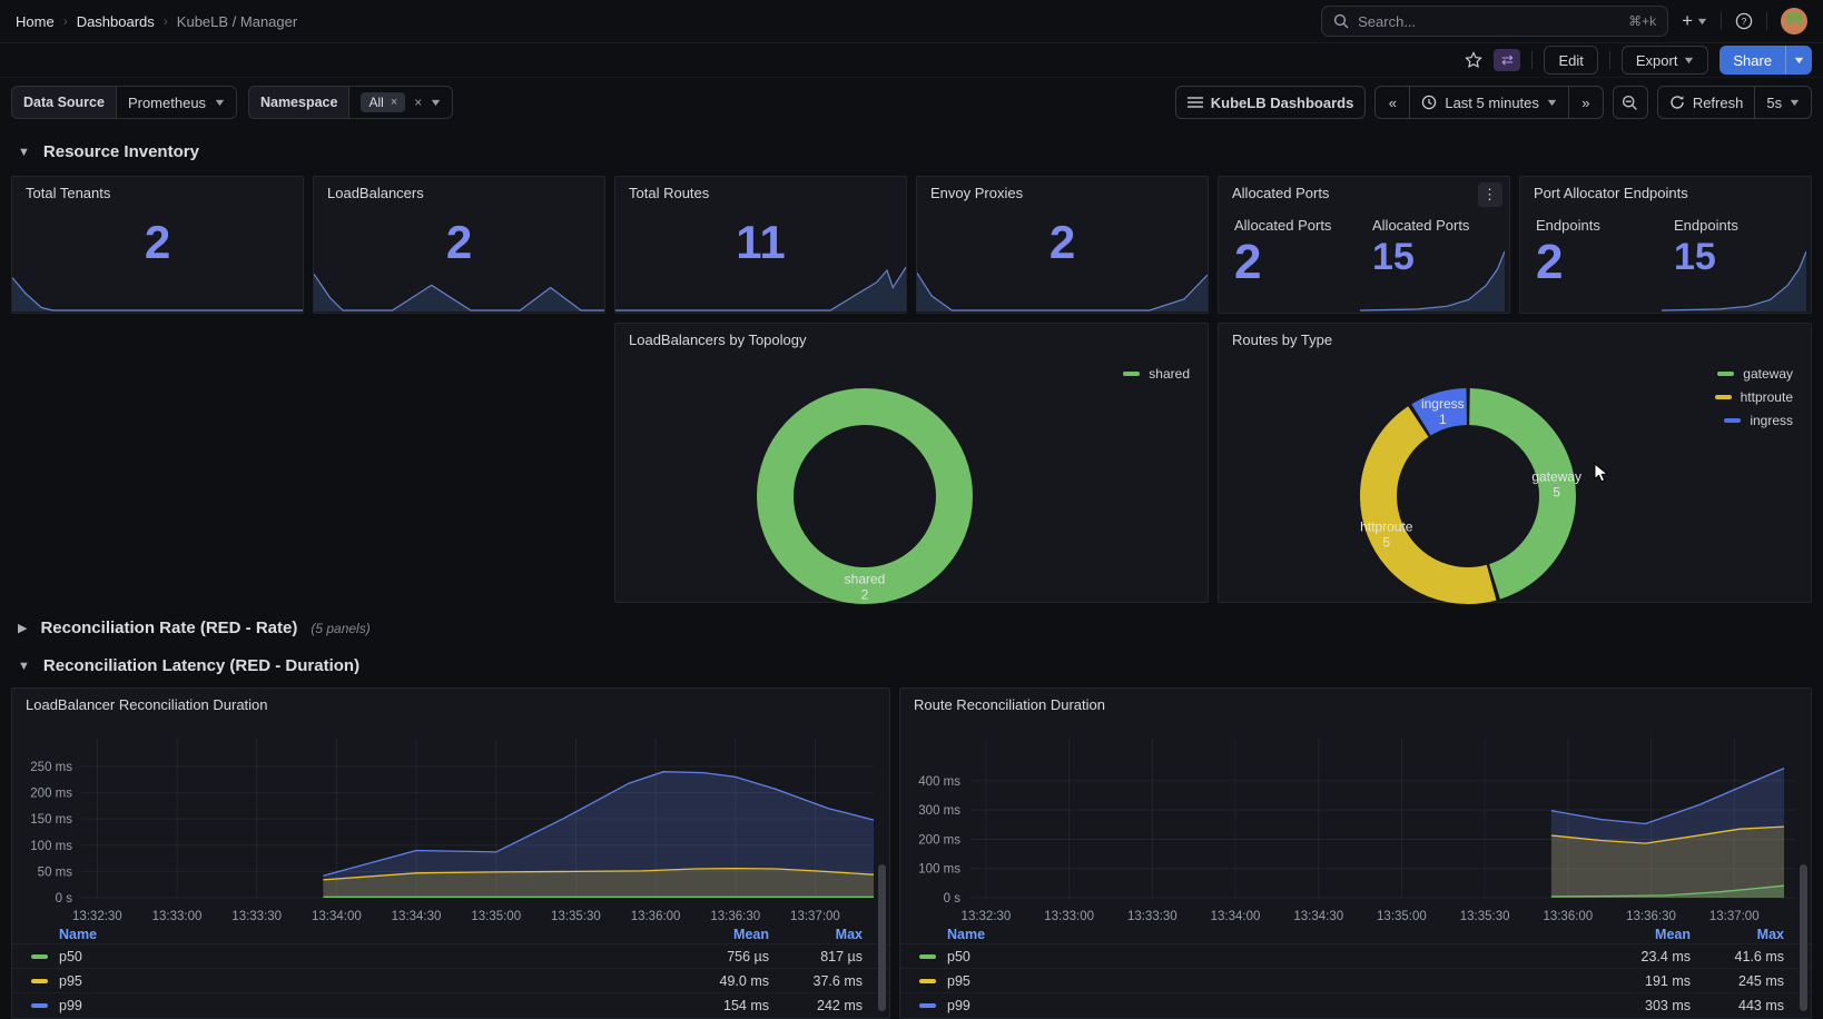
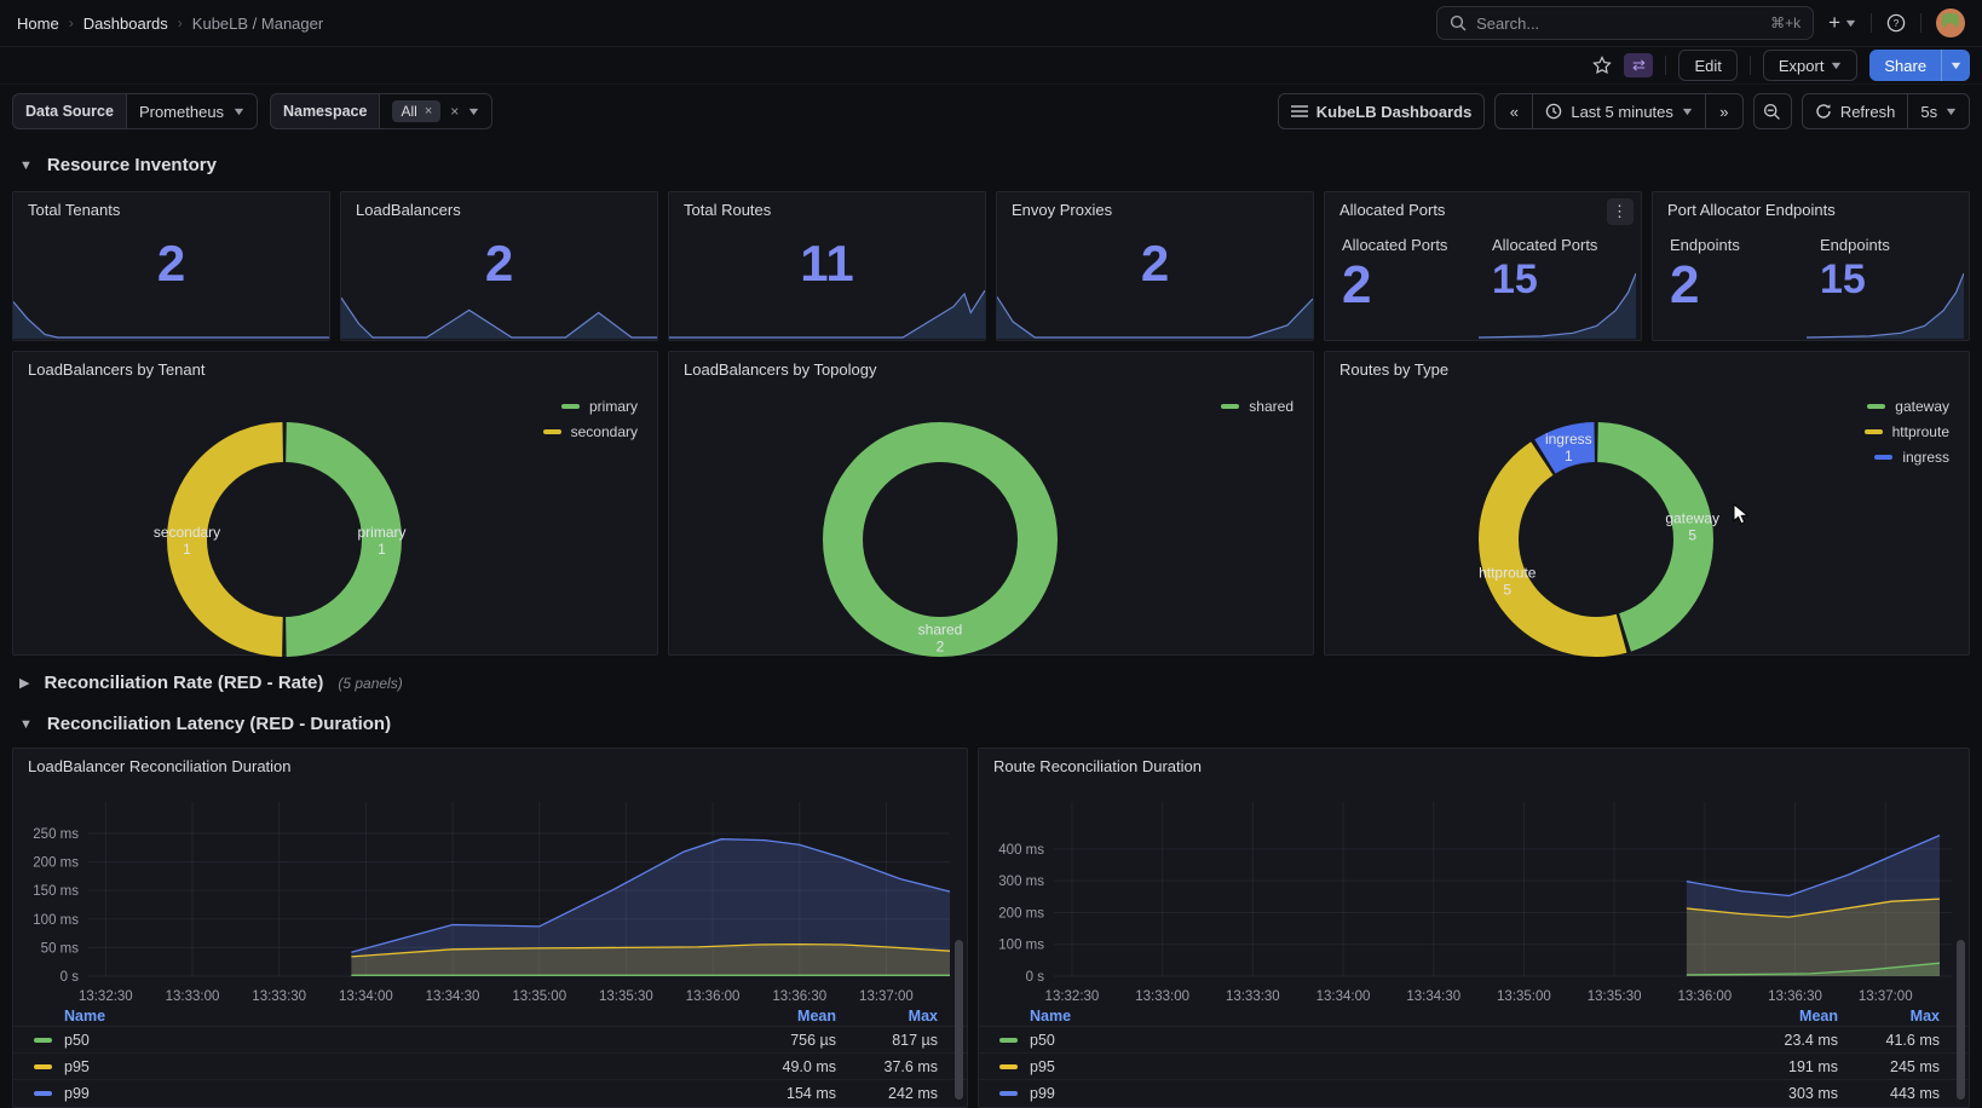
  Home
  ›
  Dashboards
  ›
  KubeLB / Manager
  Search...
  ⌘+k
  +
  ▼
  ?
  ⇄
  Edit
  Export
  ▼
  Share
  ▼
  Data Source
  Prometheus
  ▼
  Namespace
  All
  ×
  ×
  ▼
  KubeLB Dashboards
  «
  Last 5 minutes
  ▼
  »
  Refresh
  5s
  ▼
  ▼
  Resource Inventory
  Total Tenants
  2
  LoadBalancers
  2
  Total Routes
  11
  Envoy Proxies
  2
  Allocated Ports
  ⋮
  Allocated Ports
  2
  Allocated Ports
  15
  Port Allocator Endpoints
  Endpoints
  2
  Endpoints
  15
+ LoadBalancers by Tenant
+ primary 1
+ secondary 1
+ primary
+ secondary
  LoadBalancers by Topology
  shared 2
  shared
  Routes by Type
  gateway 5
  httproute 5
  ingress 1
  gateway
  httproute
  ingress
  ▶
  Reconciliation Rate (RED - Rate)
  (5 panels)
  ▼
  Reconciliation Latency (RED - Duration)
  LoadBalancer Reconciliation Duration
  13:32:30
  13:33:00
  13:33:30
  13:34:00
  13:34:30
  13:35:00
  13:35:30
  13:36:00
  13:36:30
  13:37:00
  0 s
  50 ms
  100 ms
  150 ms
  200 ms
  250 ms
  Name
  Mean
  Max
  p50
  756 µs
  817 µs
  p95
  49.0 ms
  37.6 ms
  p99
  154 ms
  242 ms
  Route Reconciliation Duration
  13:32:30
  13:33:00
  13:33:30
  13:34:00
  13:34:30
  13:35:00
  13:35:30
  13:36:00
  13:36:30
  13:37:00
  0 s
  100 ms
  200 ms
  300 ms
  400 ms
  Name
  Mean
  Max
  p50
  23.4 ms
  41.6 ms
  p95
  191 ms
  245 ms
  p99
  303 ms
  443 ms
